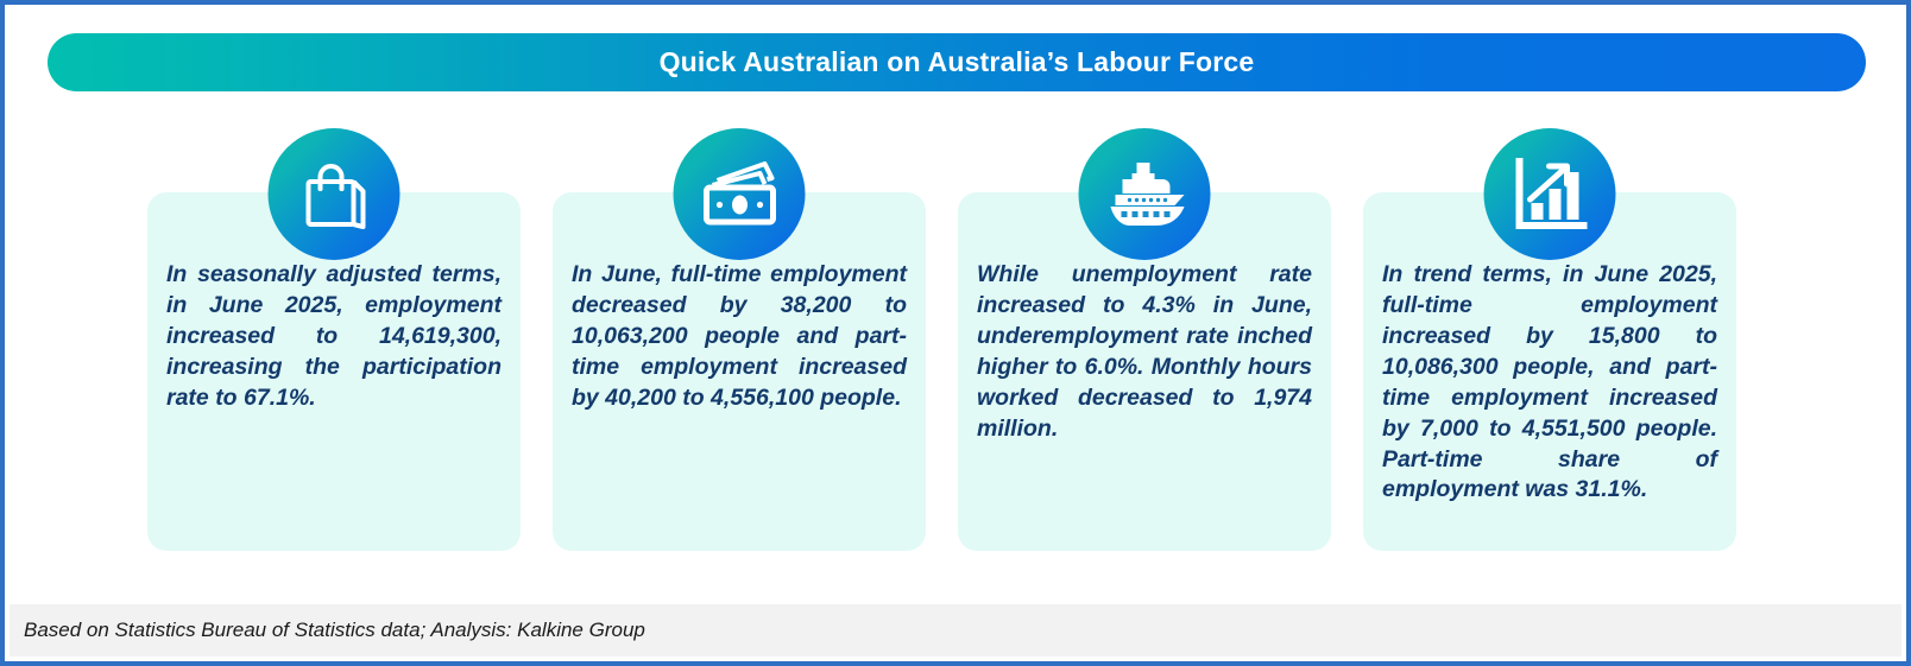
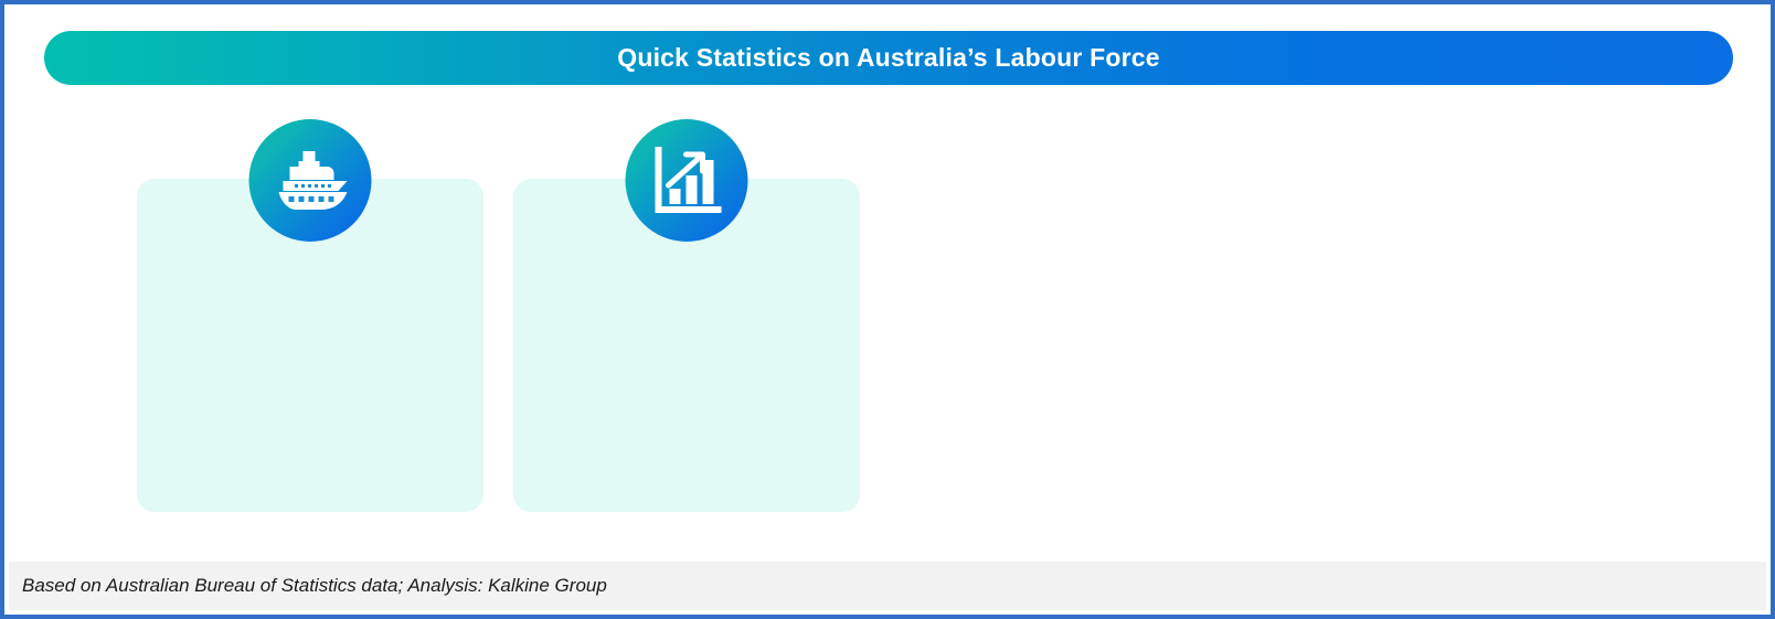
- Quick Australian on Australia’s Labour Force
+ Quick Statistics on Australia’s Labour Force
- In seasonally adjusted terms, in June 2025, employment increased to 14,619,300, increasing the participation rate to 67.1%.
- In June, full-time employment decreased by 38,200 to 10,063,200 people and part-time employment increased by 40,200 to 4,556,100 people.
- While unemployment rate increased to 4.3% in June, underemployment rate inched higher to 6.0%. Monthly hours worked decreased to 1,974 million.
- In trend terms, in June 2025, full-time employment increased by 15,800 to 10,086,300 people, and part-time employment increased by 7,000 to 4,551,500 people. Part-time share of employment was 31.1%.
- Based on Statistics Bureau of Statistics data; Analysis: Kalkine Group
+ Based on Australian Bureau of Statistics data; Analysis: Kalkine Group
